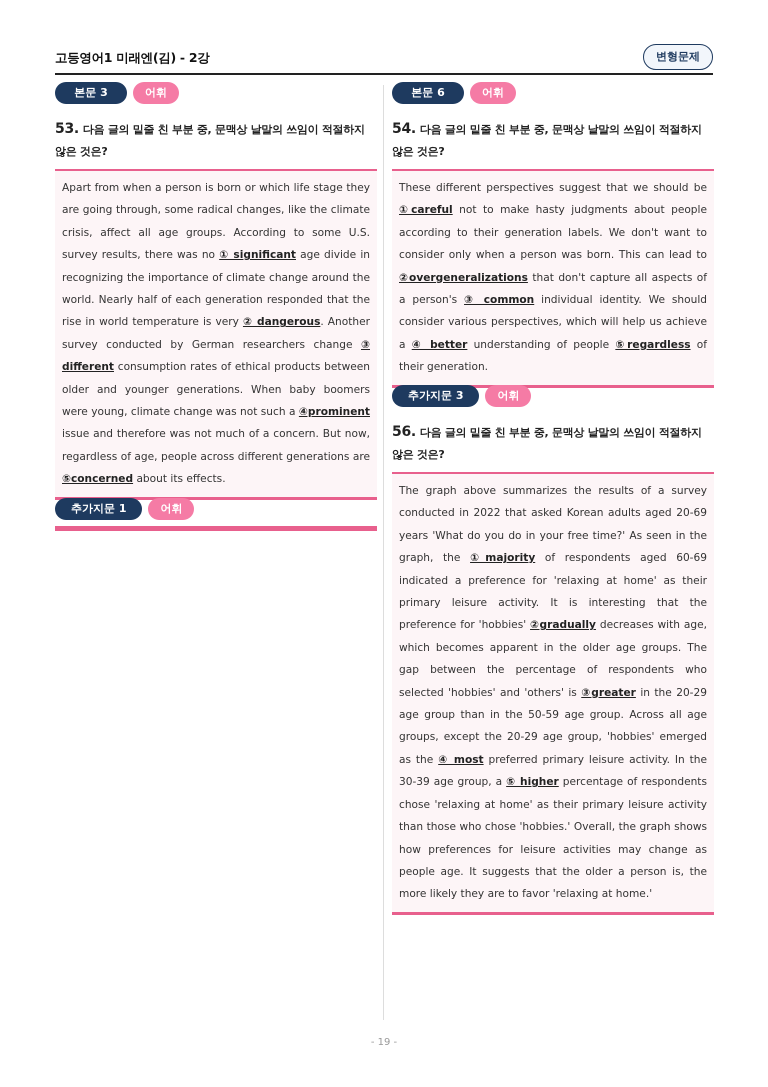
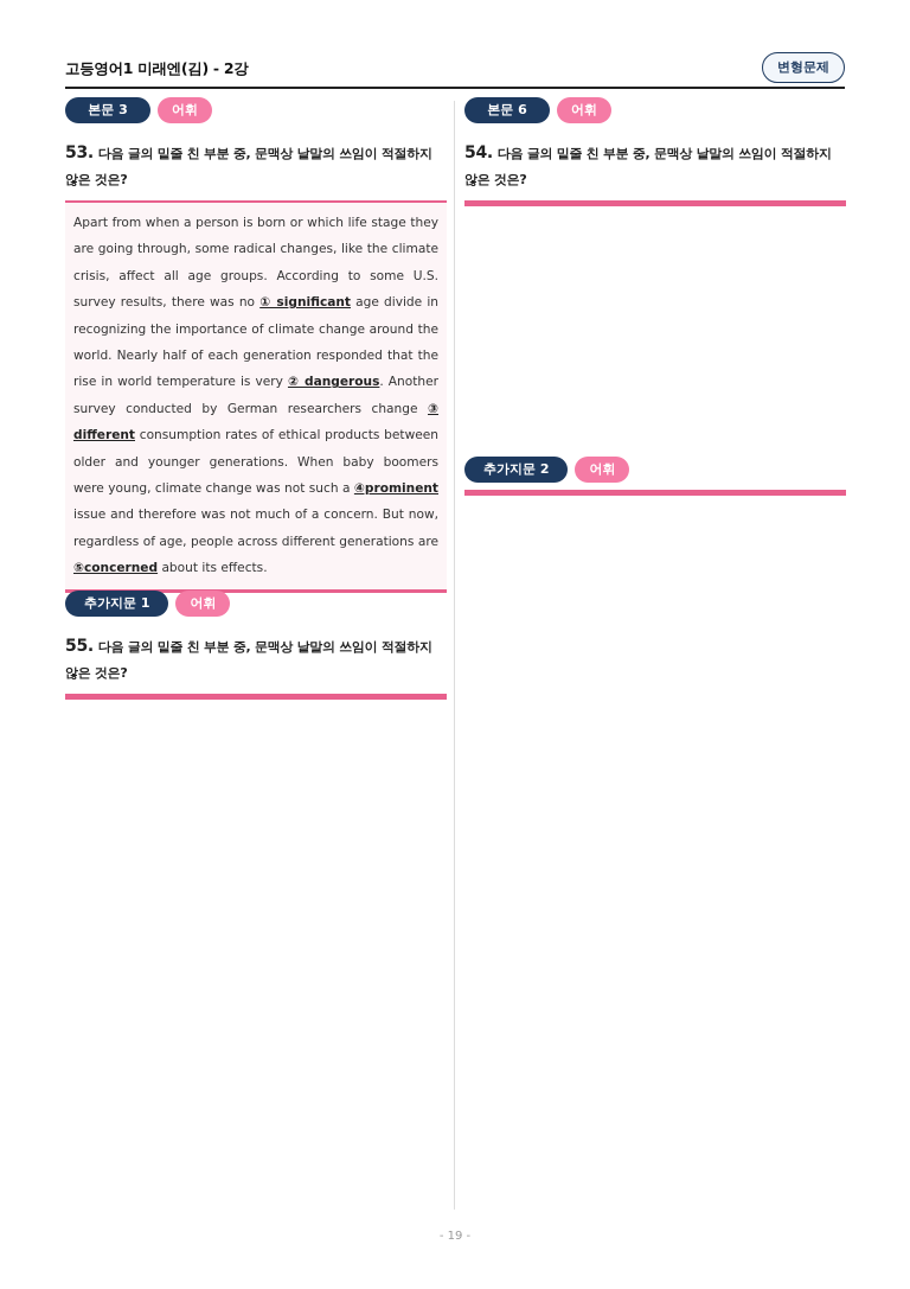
  고등영어1 미래엔(김) - 2강
  변형문제
  본문 3
  어휘
  53. 다음 글의 밑줄 친 부분 중, 문맥상 낱말의 쓰임이 적절하지 않은 것은?
  Apart from when a person is born or which life stage they are going through, some radical changes, like the climate crisis, affect all age groups. According to some U.S. survey results, there was no ① significant age divide in recognizing the importance of climate change around the world. Nearly half of each generation responded that the rise in world temperature is very ② dangerous. Another survey conducted by German researchers change ③ different consumption rates of ethical products between older and younger generations. When baby boomers were young, climate change was not such a ④prominent issue and therefore was not much of a concern. But now, regardless of age, people across different generations are ⑤concerned about its effects.
  추가지문 1
  어휘
+ 55. 다음 글의 밑줄 친 부분 중, 문맥상 낱말의 쓰임이 적절하지 않은 것은?
  본문 6
  어휘
  54. 다음 글의 밑줄 친 부분 중, 문맥상 낱말의 쓰임이 적절하지 않은 것은?
- These different perspectives suggest that we should be ①careful not to make hasty judgments about people according to their generation labels. We don't want to consider only when a person was born. This can lead to ②overgeneralizations that don't capture all aspects of a person's ③ common individual identity. We should consider various perspectives, which will help us achieve a ④ better understanding of people ⑤regardless of their generation.
- 추가지문 3
+ 추가지문 2
  어휘
- 56. 다음 글의 밑줄 친 부분 중, 문맥상 낱말의 쓰임이 적절하지 않은 것은?
- The graph above summarizes the results of a survey conducted in 2022 that asked Korean adults aged 20-69 years 'What do you do in your free time?' As seen in the graph, the ①majority of respondents aged 60-69 indicated a preference for 'relaxing at home' as their primary leisure activity. It is interesting that the preference for 'hobbies' ②gradually decreases with age, which becomes apparent in the older age groups. The gap between the percentage of respondents who selected 'hobbies' and 'others' is ③greater in the 20-29 age group than in the 50-59 age group. Across all age groups, except the 20-29 age group, 'hobbies' emerged as the ④ most preferred primary leisure activity. In the 30-39 age group, a ⑤ higher percentage of respondents chose 'relaxing at home' as their primary leisure activity than those who chose 'hobbies.' Overall, the graph shows how preferences for leisure activities may change as people age. It suggests that the older a person is, the more likely they are to favor 'relaxing at home.'
  - 19 -
